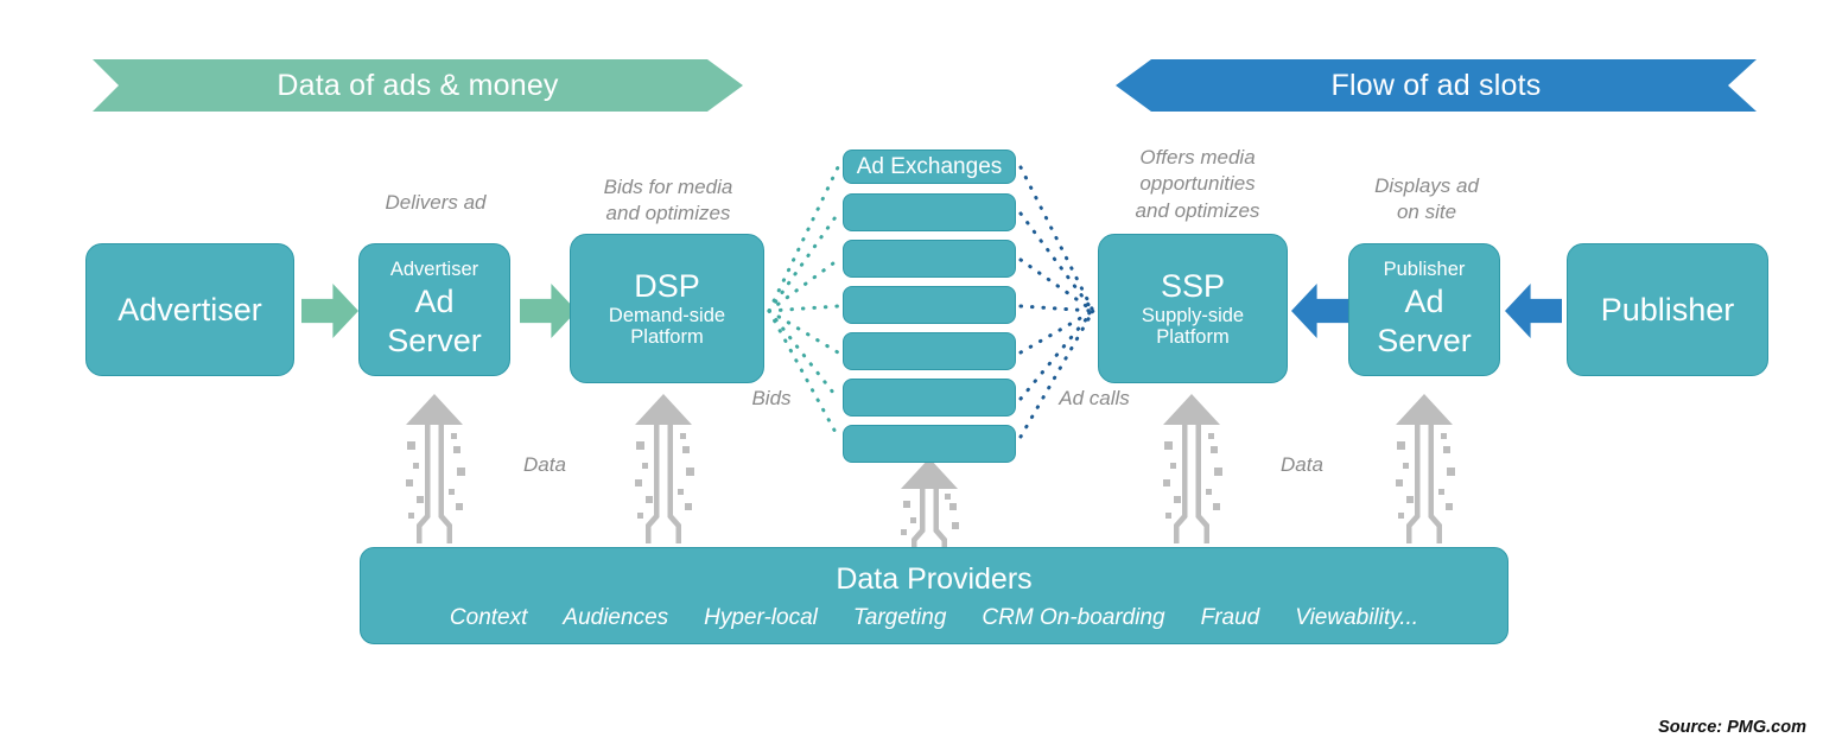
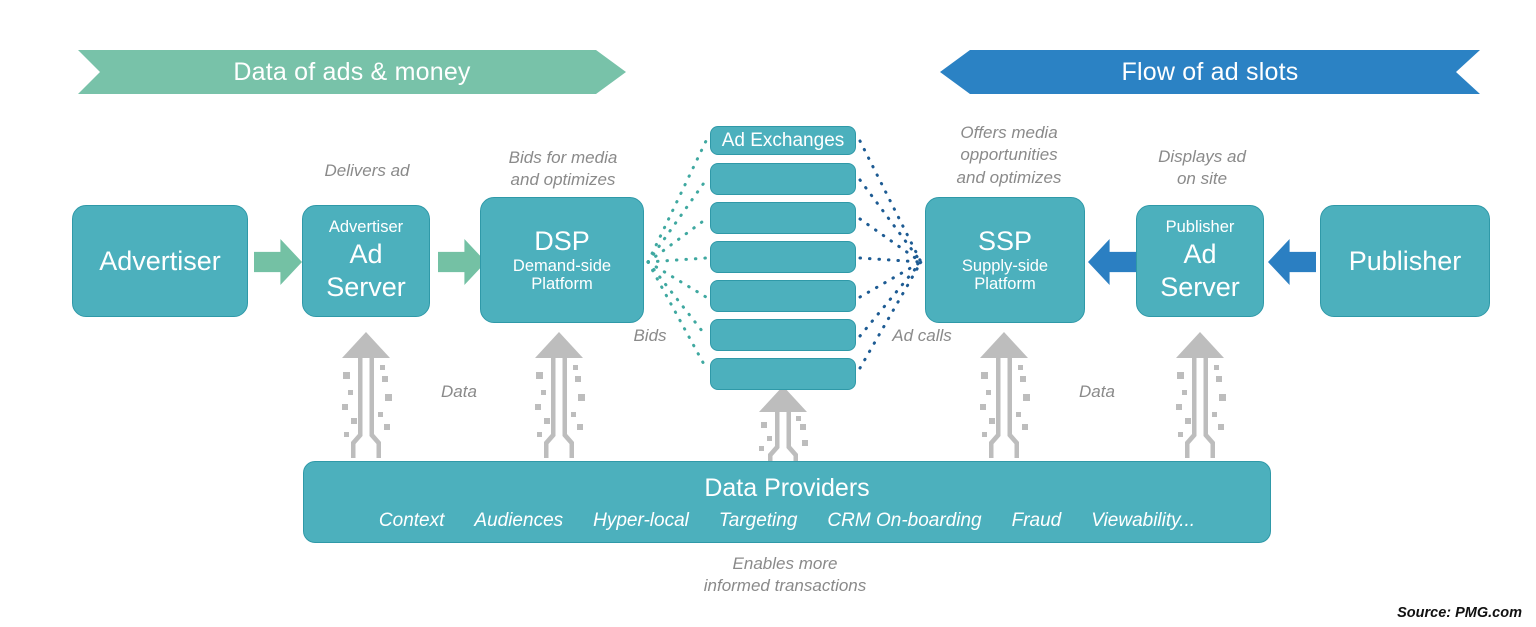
  Data of ads & money
  Flow of ad slots
  Advertiser
  Advertiser
  Ad
  Server
  DSP
  Demand-side
  Platform
  Ad Exchanges
  SSP
  Supply-side
  Platform
  Publisher
  Ad
  Server
  Publisher
  Data Providers
  Context
  Audiences
  Hyper-local
  Targeting
  CRM On-boarding
  Fraud
  Viewability...
  Delivers ad
  Bids for media
  and optimizes
  Offers media
  opportunities
  and optimizes
  Displays ad
  on site
  Bids
  Ad calls
  Data
  Data
+ Enables more
+ informed transactions
  Source: PMG.com
